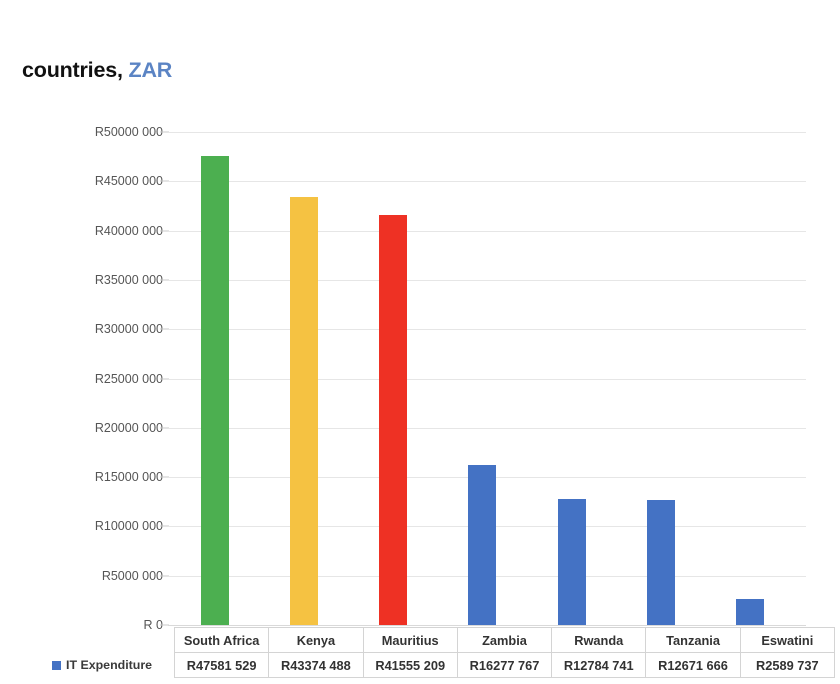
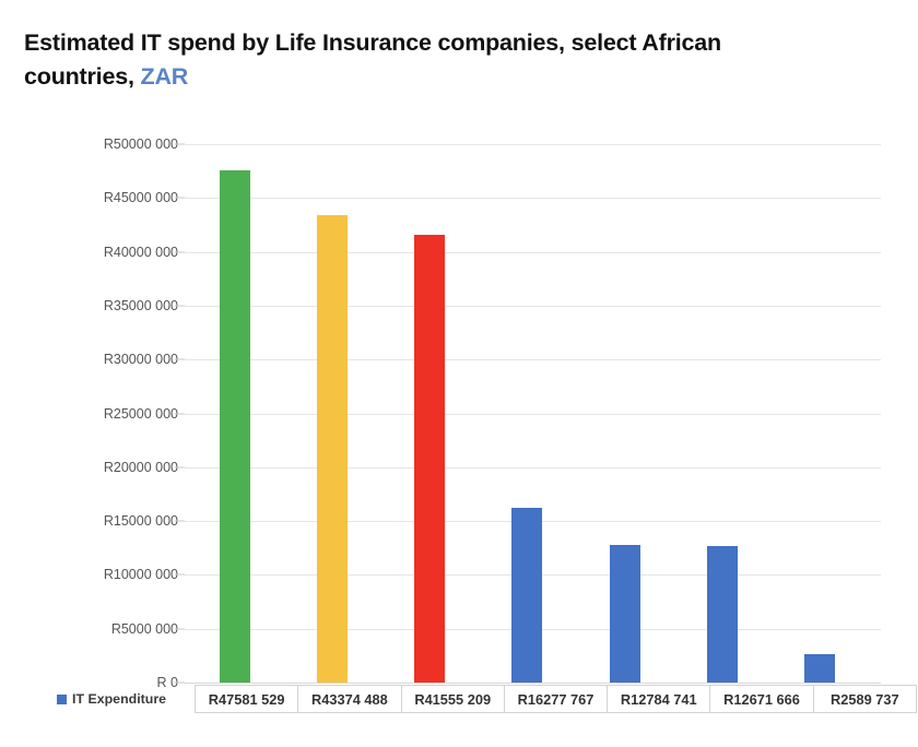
+ Estimated IT spend by Life Insurance companies, select African
  countries, ZAR
  R50000 00
  R45000 00
  R40000 00
  R35000 00
  R30000 00
  R25000 00
  R20000 00
  R15000 00
  R10000 00
  R5000 00
- 	South Africa	Kenya	Mauritius	Zambia	Rwanda	Tanzania	Eswatini
  IT Expenditure	R47581 529	R43374 488	R41555 209	R16277 767	R12784 741	R12671 666	R2589 737
